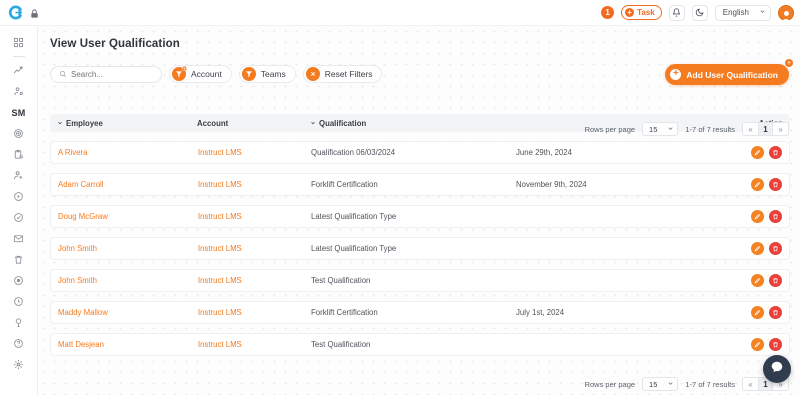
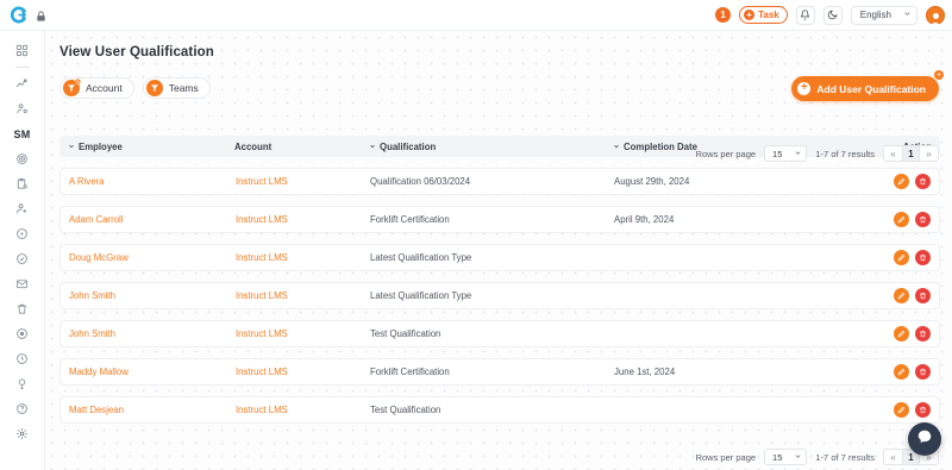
  1
  +
  Task
  English
  SM
  View User Qualification
  +
  Add User Qualification
- Search...
  Account
  Teams
- Reset Filters
  Rows per page
  15
  1-7 of 7 results
  «
  1
  »
  Employee
  Account
  Qualification
+ Completion Date
  A Rivera
  Instruct LMS
  Qualification 06/03/2024
- June 29th, 2024
+ August 29th, 2024
  Adam Carroll
  Instruct LMS
  Forklift Certification
- November 9th, 2024
+ April 9th, 2024
  Doug McGraw
  Instruct LMS
  Latest Qualification Type
  John Smith
  Instruct LMS
  Latest Qualification Type
  John Smith
  Instruct LMS
  Test Qualification
  Maddy Mallow
  Instruct LMS
  Forklift Certification
- July 1st, 2024
+ June 1st, 2024
  Matt Desjean
  Instruct LMS
  Test Qualification
  Rows per page
  15
  1-7 of 7 results
  «
  1
  »
